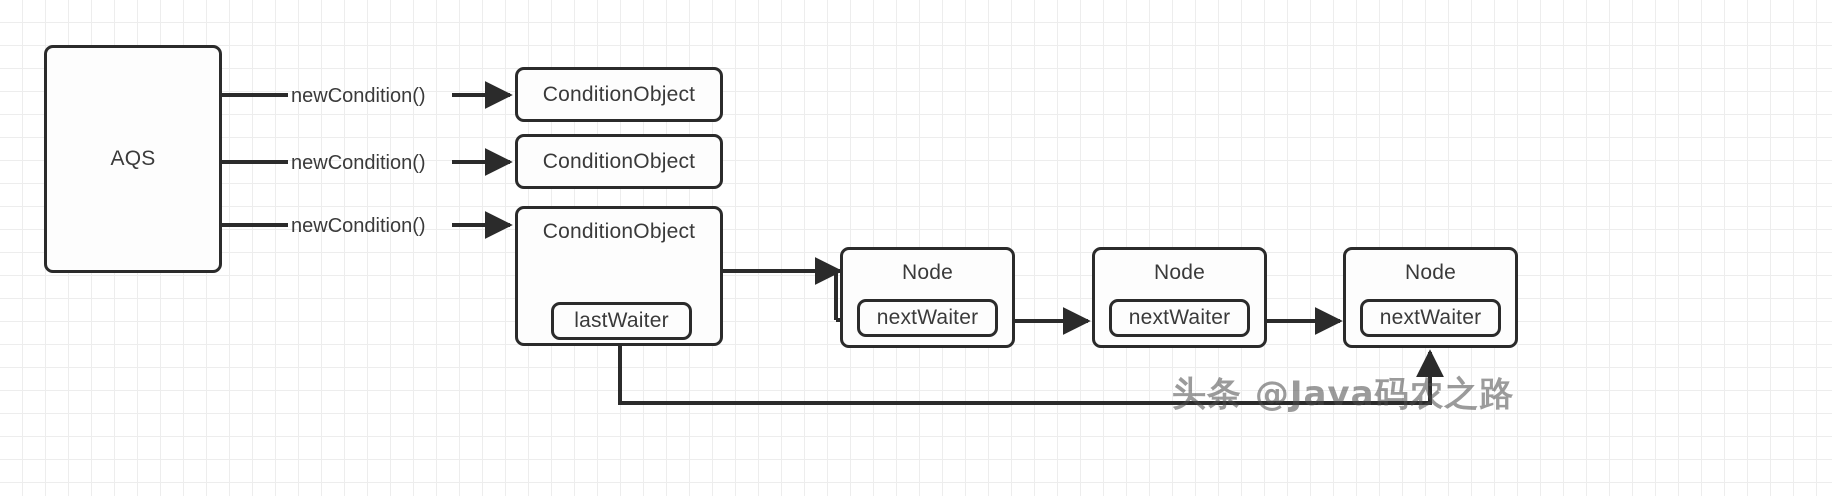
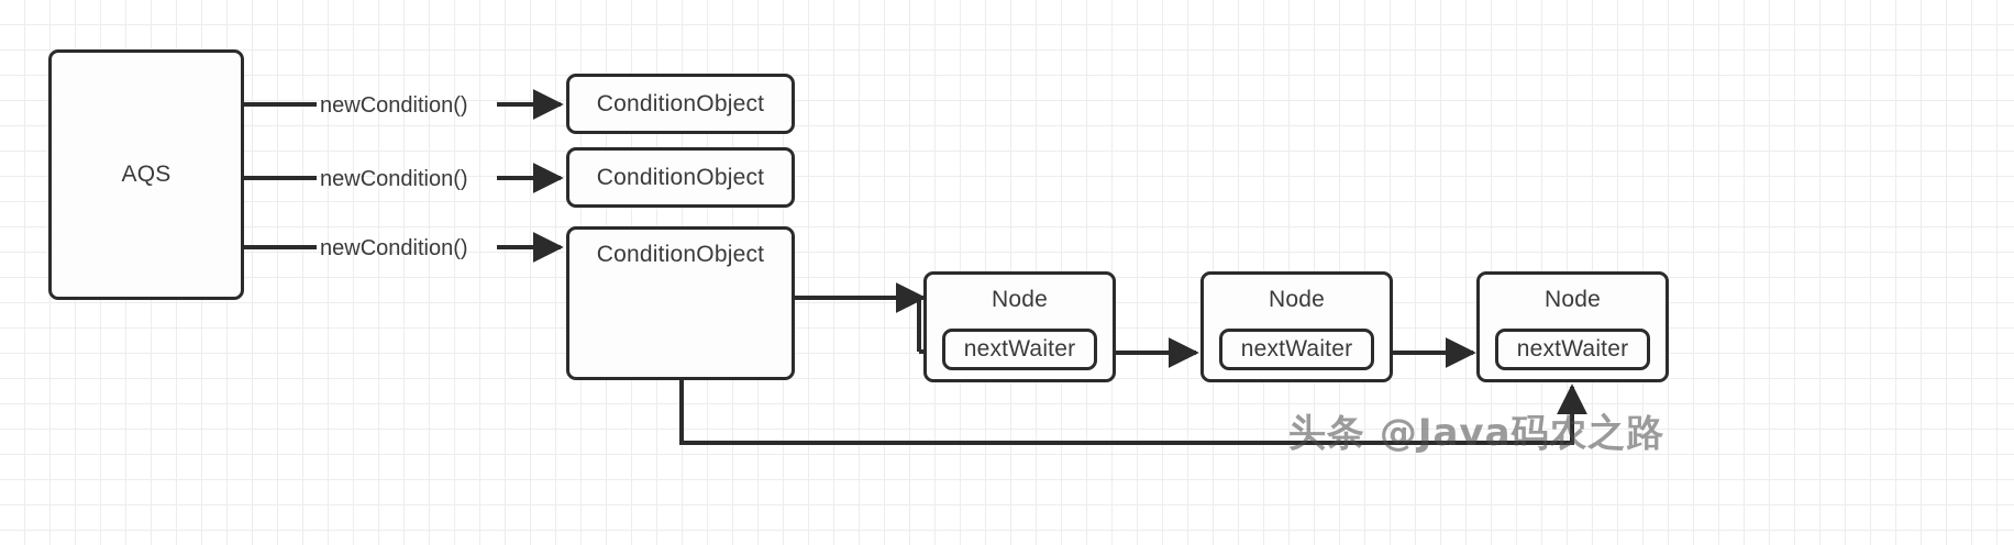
  AQS
  newCondition()
  newCondition()
  newCondition()
  ConditionObject
  ConditionObject
  ConditionObject
- lastWaiter
  Node
  nextWaiter
  Node
  nextWaiter
  Node
  nextWaiter
  头条 @Java码农之路
